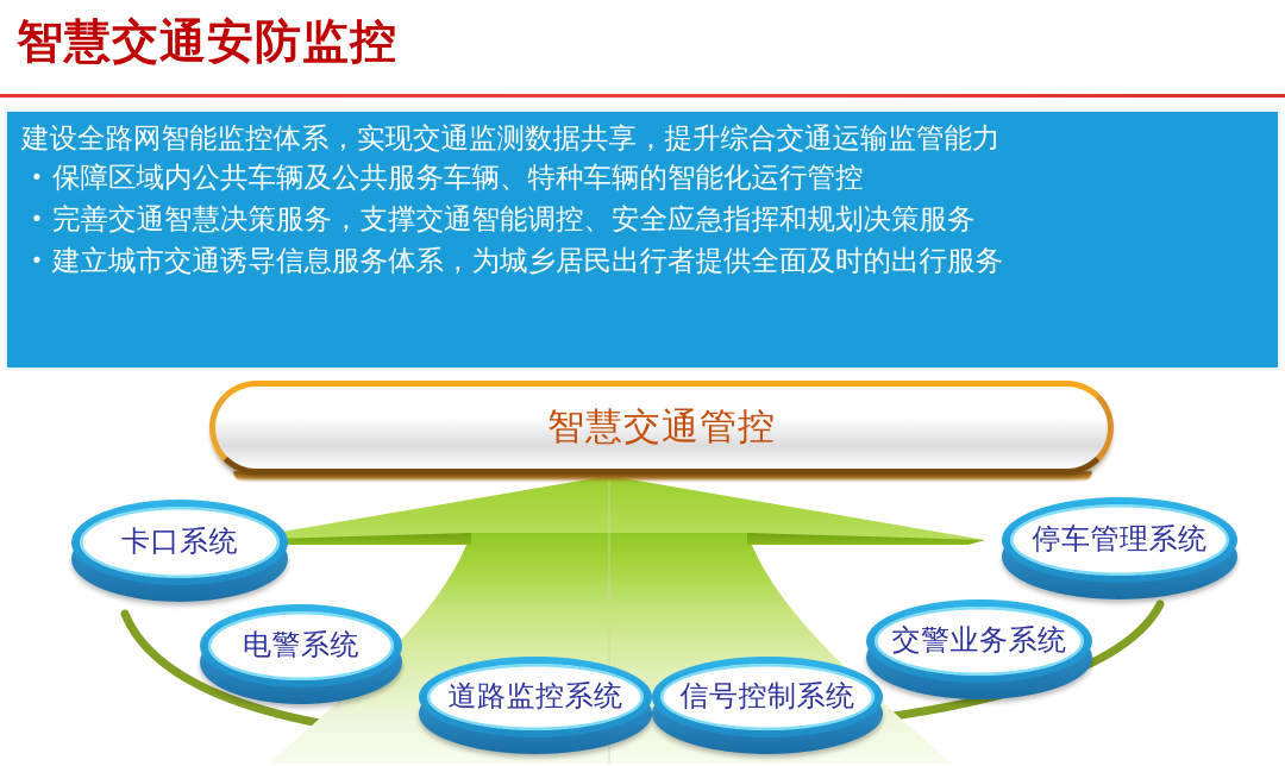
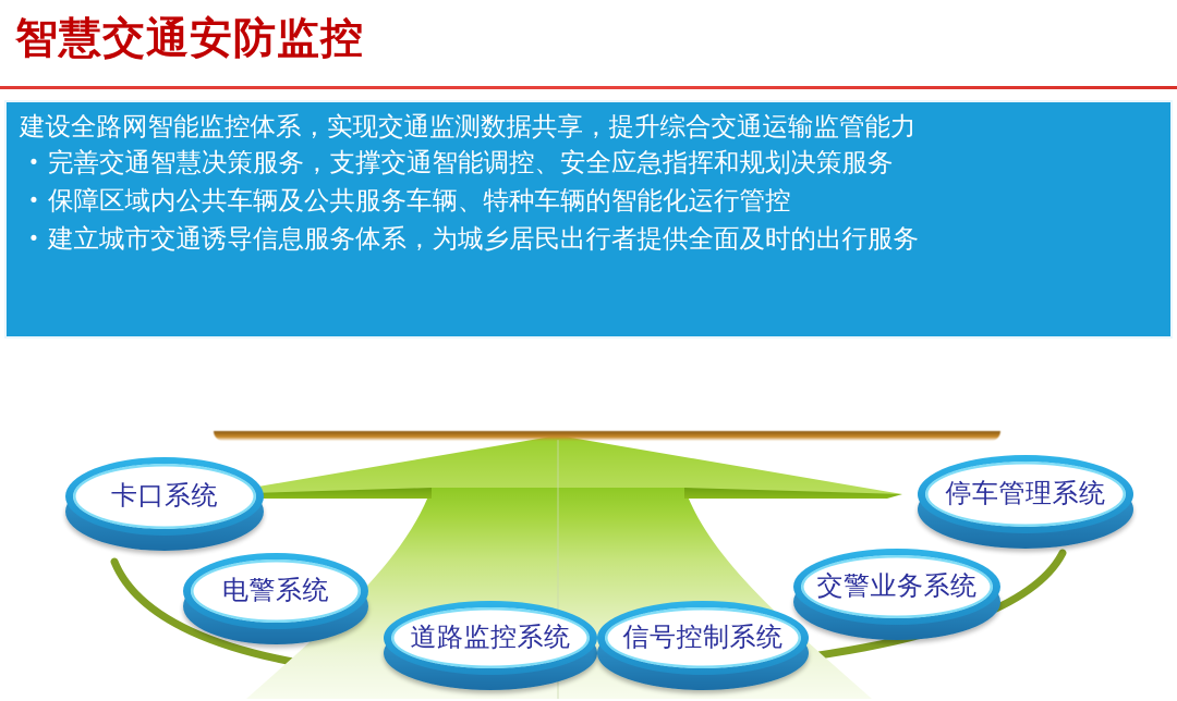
  智慧交通安防监控
  建设全路网智能监控体系，实现交通监测数据共享，提升综合交通运输监管能力
  •
- 保障区域内公共车辆及公共服务车辆、特种车辆的智能化运行管控
+ 完善交通智慧决策服务，支撑交通智能调控、安全应急指挥和规划决策服务
  •
- 完善交通智慧决策服务，支撑交通智能调控、安全应急指挥和规划决策服务
+ 保障区域内公共车辆及公共服务车辆、特种车辆的智能化运行管控
  •
  建立城市交通诱导信息服务体系，为城乡居民出行者提供全面及时的出行服务
- 智慧交通管控
  卡口系统
  停车管理系统
  电警系统
  道路监控系统
  信号控制系统
  交警业务系统
